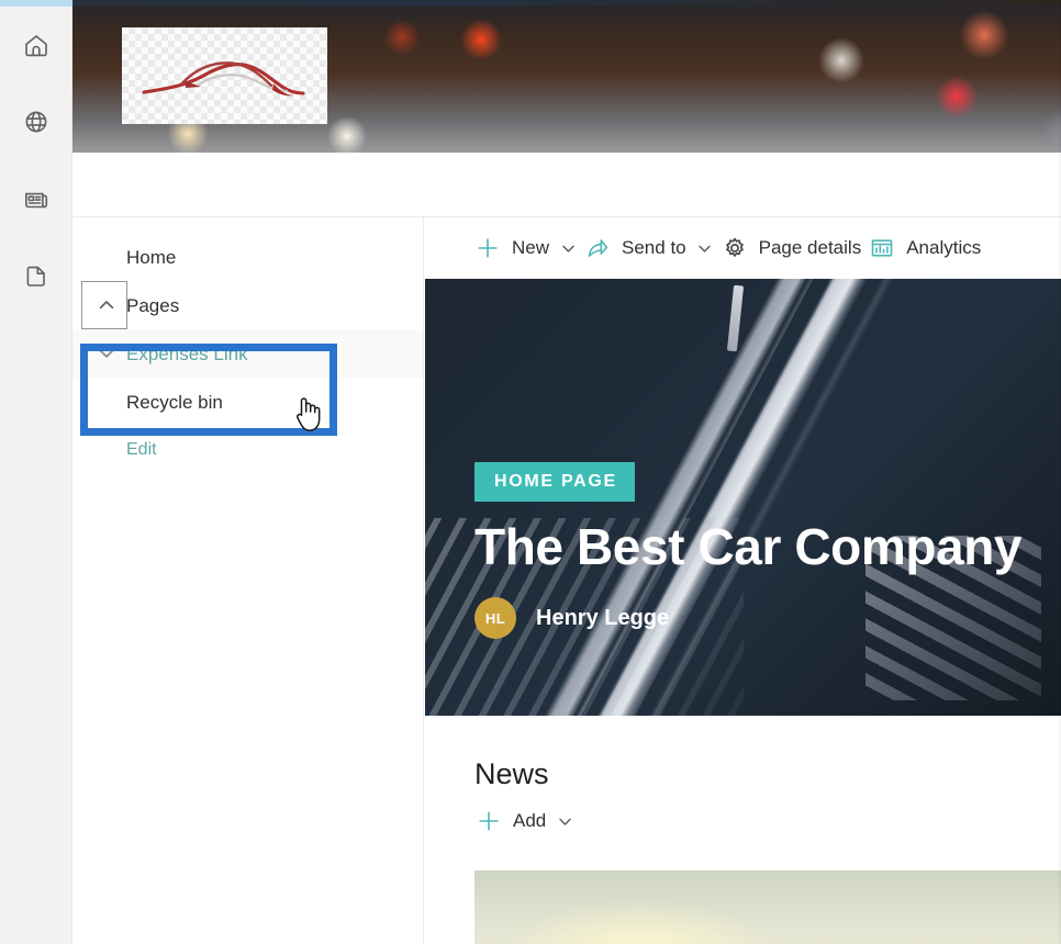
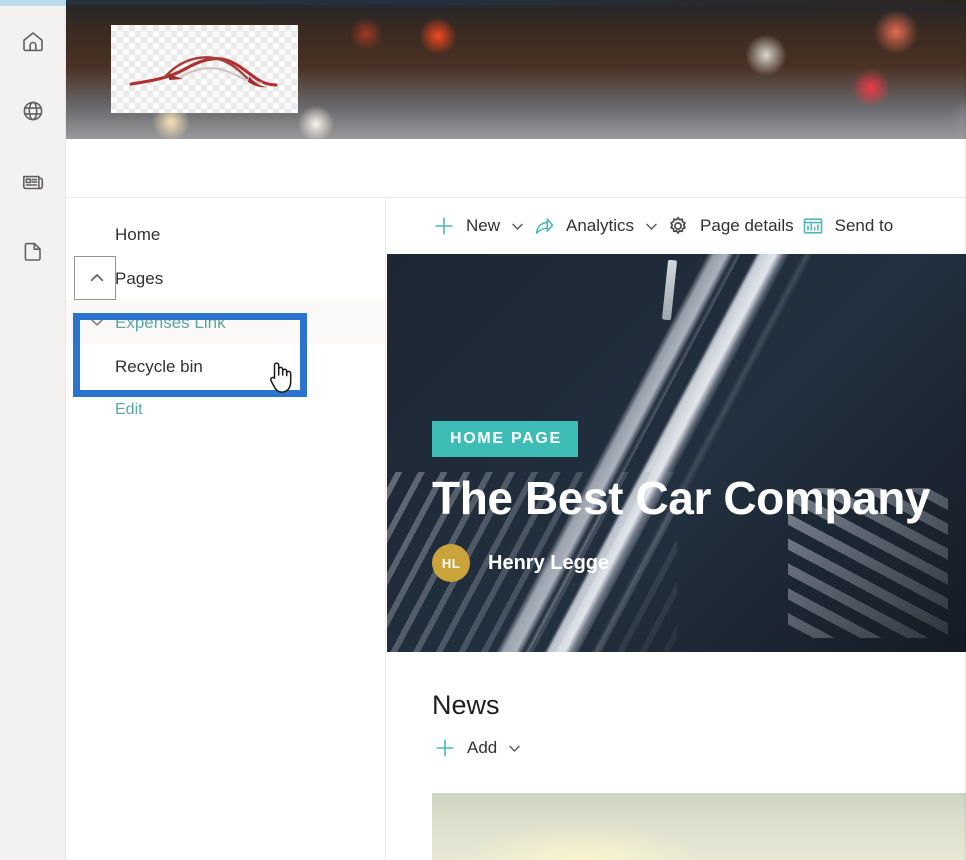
  Home
  Pages
  Expenses Link
  Recycle bin
  Edit
  New
- Send to
+ Analytics
  Page details
- Analytics
+ Send to
  HOME PAGE
  The Best Car Company
  HL
  Henry Legge
  News
  Add
